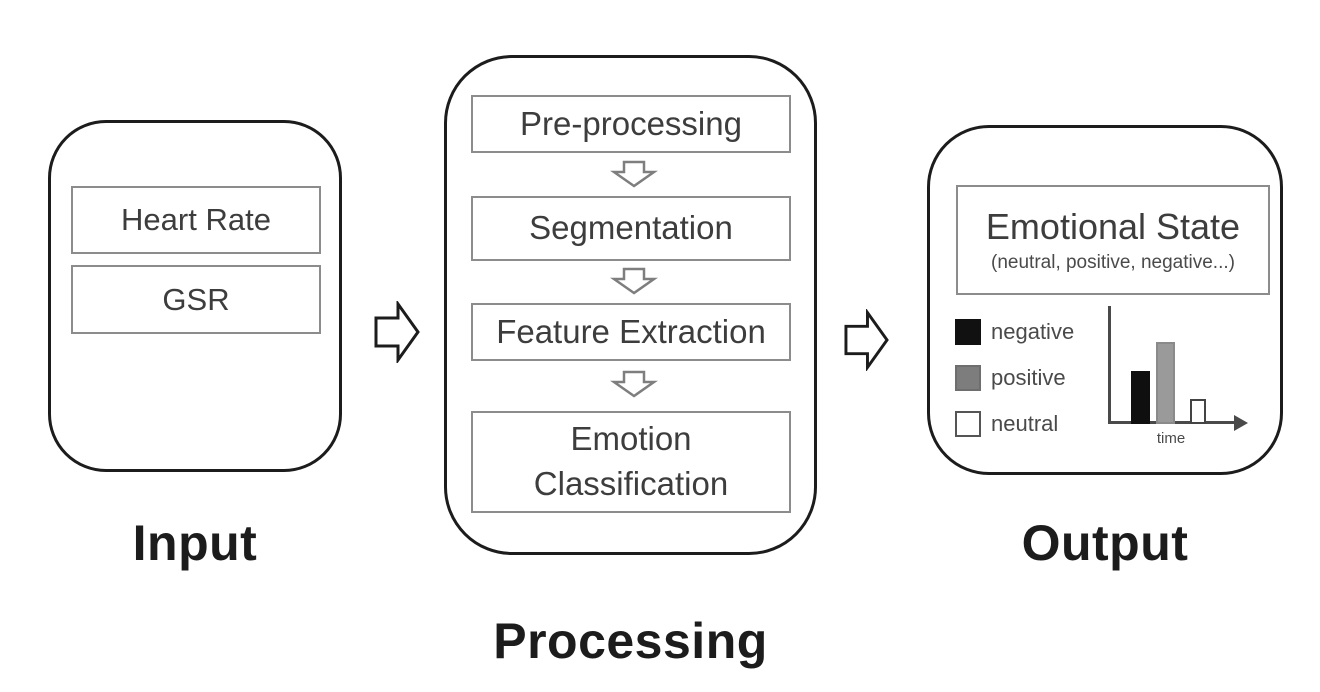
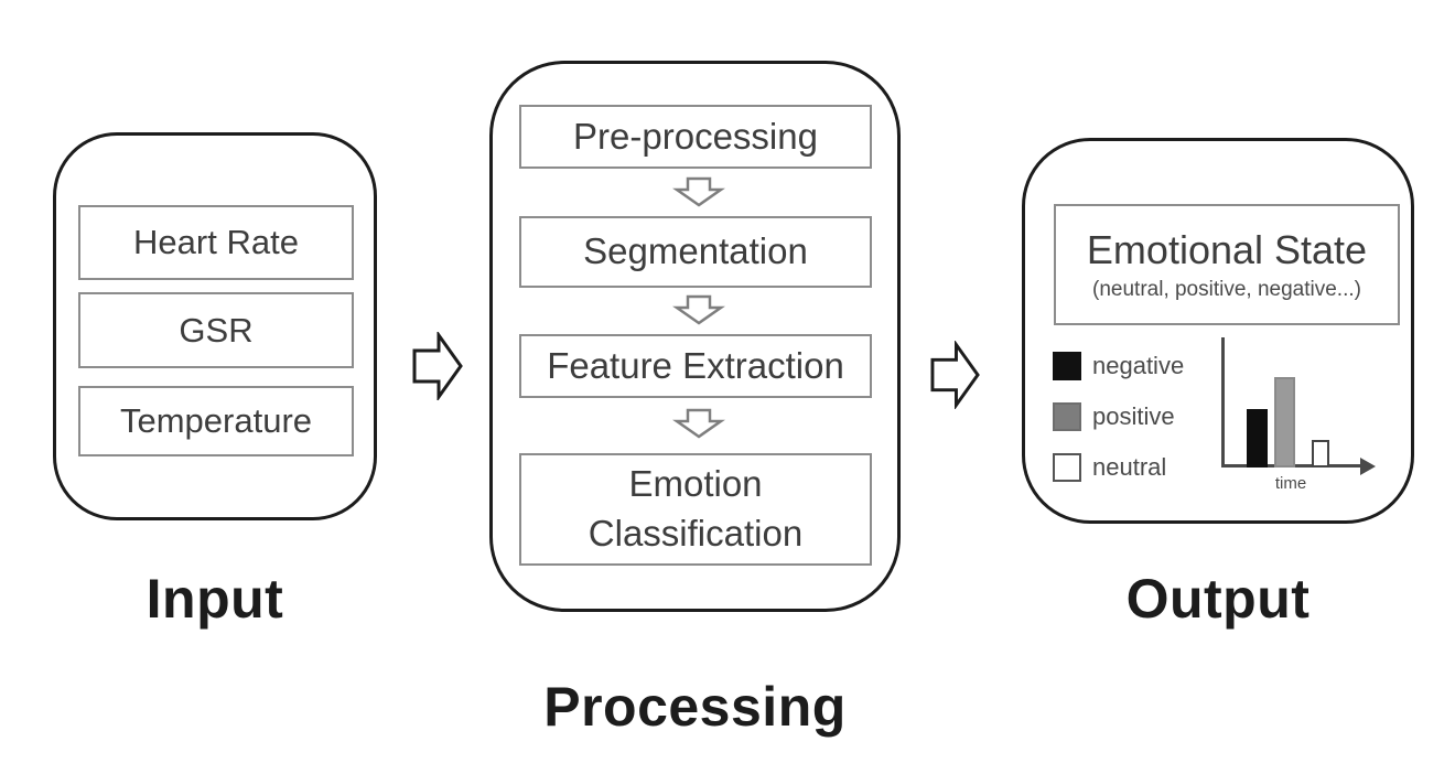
  Heart Rate
  GSR
+ Temperature
  Input
  Pre-processing
  Segmentation
  Feature Extraction
  Emotion Classification
  Processing
  Emotional State
  (neutral, positive, negative...)
  negative
  positive
  neutral
  time
  Output
